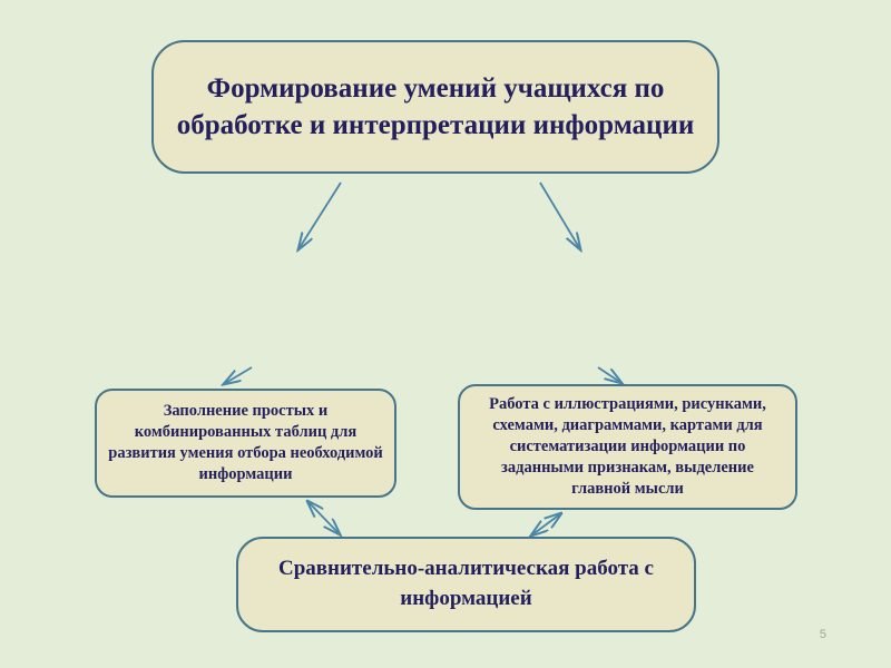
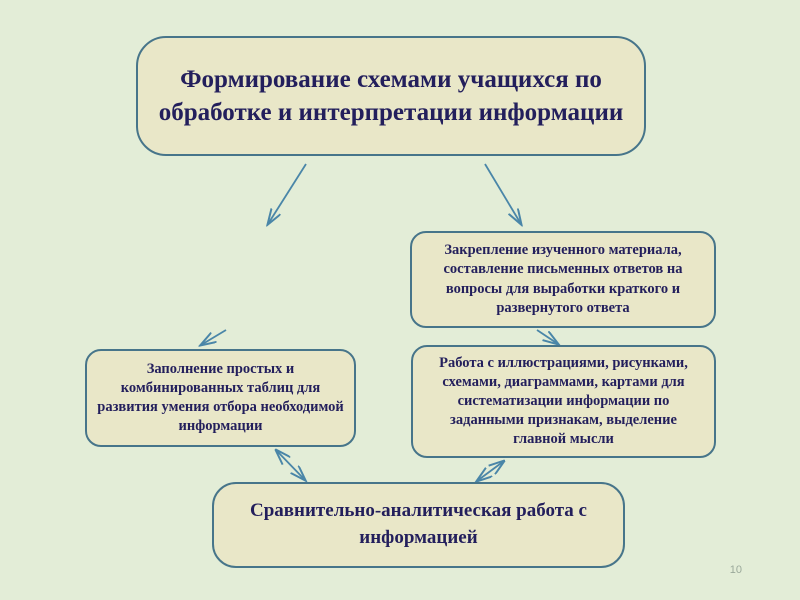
- Формирование умений учащихся по обработке и интерпретации информации
+ Формирование схемами учащихся по обработке и интерпретации информации
+ Закрепление изученного материала, составление письменных ответов на вопросы для выработки краткого и развернутого ответа
  Заполнение простых и комбинированных таблиц для развития умения отбора необходимой информации
  Работа с иллюстрациями, рисунками, схемами, диаграммами, картами для систематизации информации по заданными признакам, выделение главной мысли
  Сравнительно-аналитическая работа с информацией
- 5
+ 10
